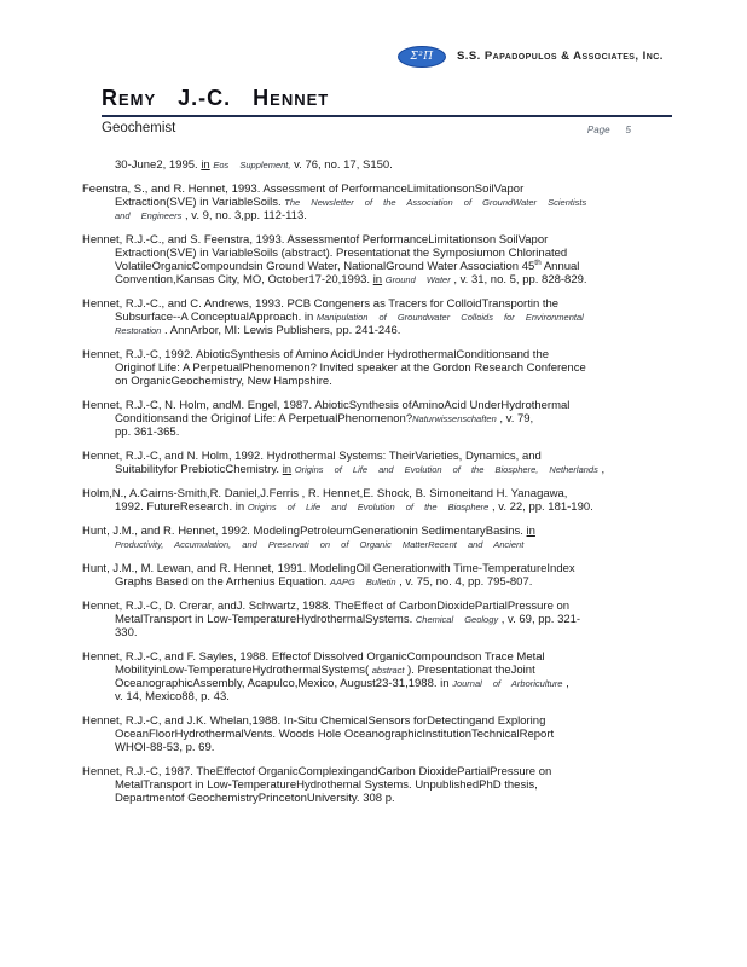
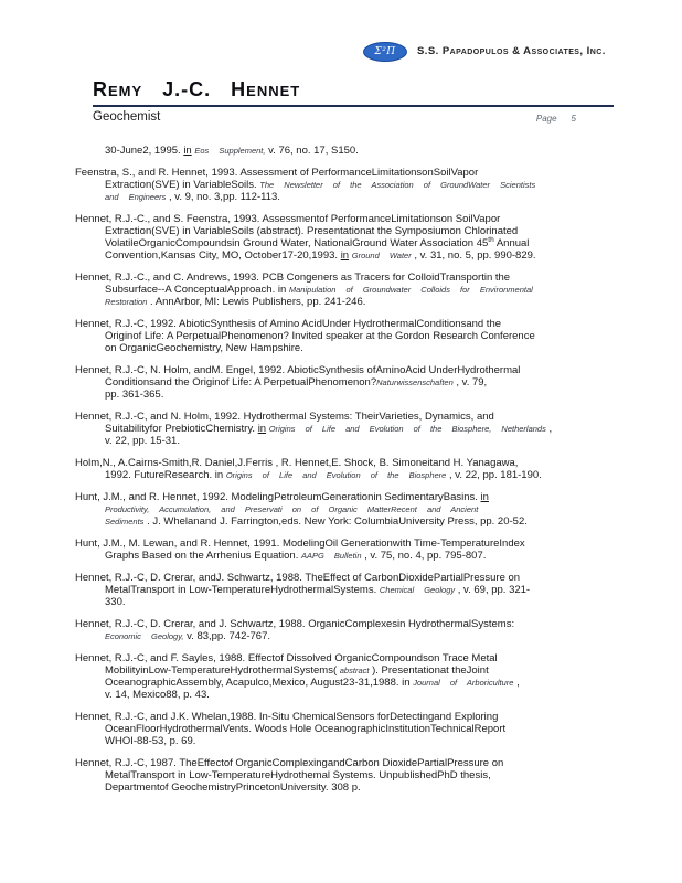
  Σ²Π
  S.S. Papadopulos & Associates, Inc.
  Remy J.-C. Hennet
  Geochemist
  Page
  5
  30-June2, 1995. in Eos Supplement, v. 76, no. 17, S150.
  Feenstra, S., and R. Hennet, 1993. Assessment of PerformanceLimitationsonSoilVapor
  Extraction(SVE) in VariableSoils. The Newsletter of the Association of GroundWater Scientists
  and Engineers , v. 9, no. 3,pp. 112-113.
  Hennet, R.J.-C., and S. Feenstra, 1993. Assessmentof PerformanceLimitationson SoilVapor
  Extraction(SVE) in VariableSoils (abstract). Presentationat the Symposiumon Chlorinated
  VolatileOrganicCompoundsin Ground Water, NationalGround Water Association 45 Annual
- Convention,Kansas City, MO, October17-20,1993. in Ground Water , v. 31, no. 5, pp. 828-829.
+ Convention,Kansas City, MO, October17-20,1993. in Ground Water , v. 31, no. 5, pp. 990-829.
  Hennet, R.J.-C., and C. Andrews, 1993. PCB Congeners as Tracers for ColloidTransportin the
  Subsurface--A ConceptualApproach. in Manipulation of Groundwater Colloids for Environmental
  Restoration . AnnArbor, MI: Lewis Publishers, pp. 241-246.
  Hennet, R.J.-C, 1992. AbioticSynthesis of Amino AcidUnder HydrothermalConditionsand the
  Originof Life: A PerpetualPhenomenon? Invited speaker at the Gordon Research Conference
  on OrganicGeochemistry, New Hampshire.
- Hennet, R.J.-C, N. Holm, andM. Engel, 1987. AbioticSynthesis ofAminoAcid UnderHydrothermal
+ Hennet, R.J.-C, N. Holm, andM. Engel, 1992. AbioticSynthesis ofAminoAcid UnderHydrothermal
  Conditionsand the Originof Life: A PerpetualPhenomenon?Naturwissenschaften , v. 79,
  pp. 361-365.
  Hennet, R.J.-C, and N. Holm, 1992. Hydrothermal Systems: TheirVarieties, Dynamics, and
  Suitabilityfor PrebioticChemistry. in Origins of Life and Evolution of the Biosphere, Netherlands ,
+ v. 22, pp. 15-31.
  Holm,N., A.Cairns-Smith,R. Daniel,J.Ferris , R. Hennet,E. Shock, B. Simoneitand H. Yanagawa,
  1992. FutureResearch. in Origins of Life and Evolution of the Biosphere , v. 22, pp. 181-190.
  Hunt, J.M., and R. Hennet, 1992. ModelingPetroleumGenerationin SedimentaryBasins. in
  Productivity, Accumulation, and Preservati on of Organic MatterRecent and Ancient
+ Sediments . J. Whelanand J. Farrington,eds. New York: ColumbiaUniversity Press, pp. 20-52.
  Hunt, J.M., M. Lewan, and R. Hennet, 1991. ModelingOil Generationwith Time-TemperatureIndex
  Graphs Based on the Arrhenius Equation. AAPG Bulletin , v. 75, no. 4, pp. 795-807.
  Hennet, R.J.-C, D. Crerar, andJ. Schwartz, 1988. TheEffect of CarbonDioxidePartialPressure on
  MetalTransport in Low-TemperatureHydrothermalSystems. Chemical Geology , v. 69, pp. 321-
  330.
+ Hennet, R.J.-C, D. Crerar, and J. Schwartz, 1988. OrganicComplexesin HydrothermalSystems:
+ Economic Geology, v. 83,pp. 742-767.
  Hennet, R.J.-C, and F. Sayles, 1988. Effectof Dissolved OrganicCompoundson Trace Metal
  MobilityinLow-TemperatureHydrothermalSystems( abstract ). Presentationat theJoint
  OceanographicAssembly, Acapulco,Mexico, August23-31,1988. in Journal of Arboriculture ,
  v. 14, Mexico88, p. 43.
  Hennet, R.J.-C, and J.K. Whelan,1988. In-Situ ChemicalSensors forDetectingand Exploring
  OceanFloorHydrothermalVents. Woods Hole OceanographicInstitutionTechnicalReport
  WHOI-88-53, p. 69.
  Hennet, R.J.-C, 1987. TheEffectof OrganicComplexingandCarbon DioxidePartialPressure on
  MetalTransport in Low-TemperatureHydrothemal Systems. UnpublishedPhD thesis,
  Departmentof GeochemistryPrincetonUniversity. 308 p.
